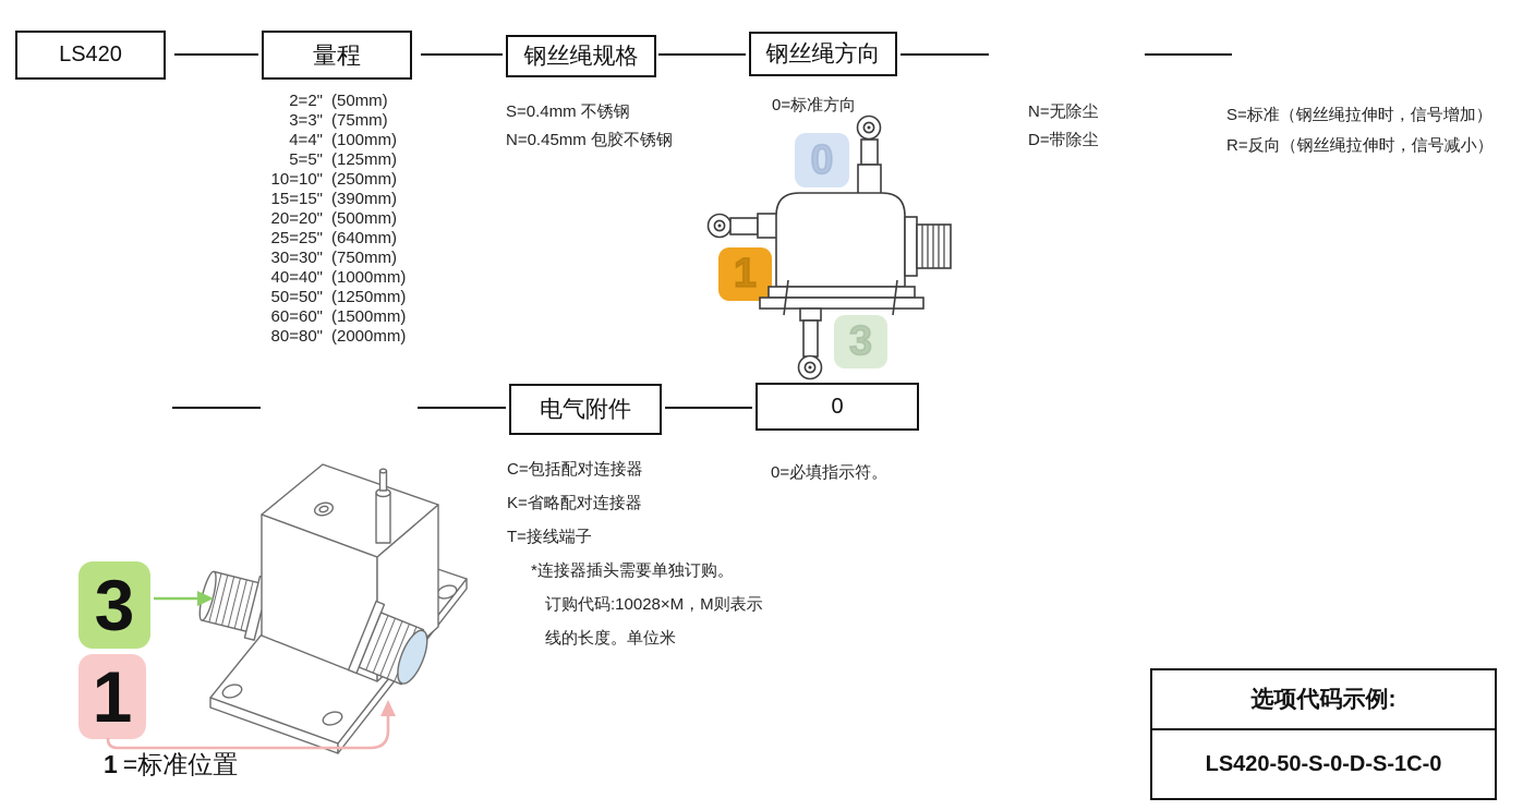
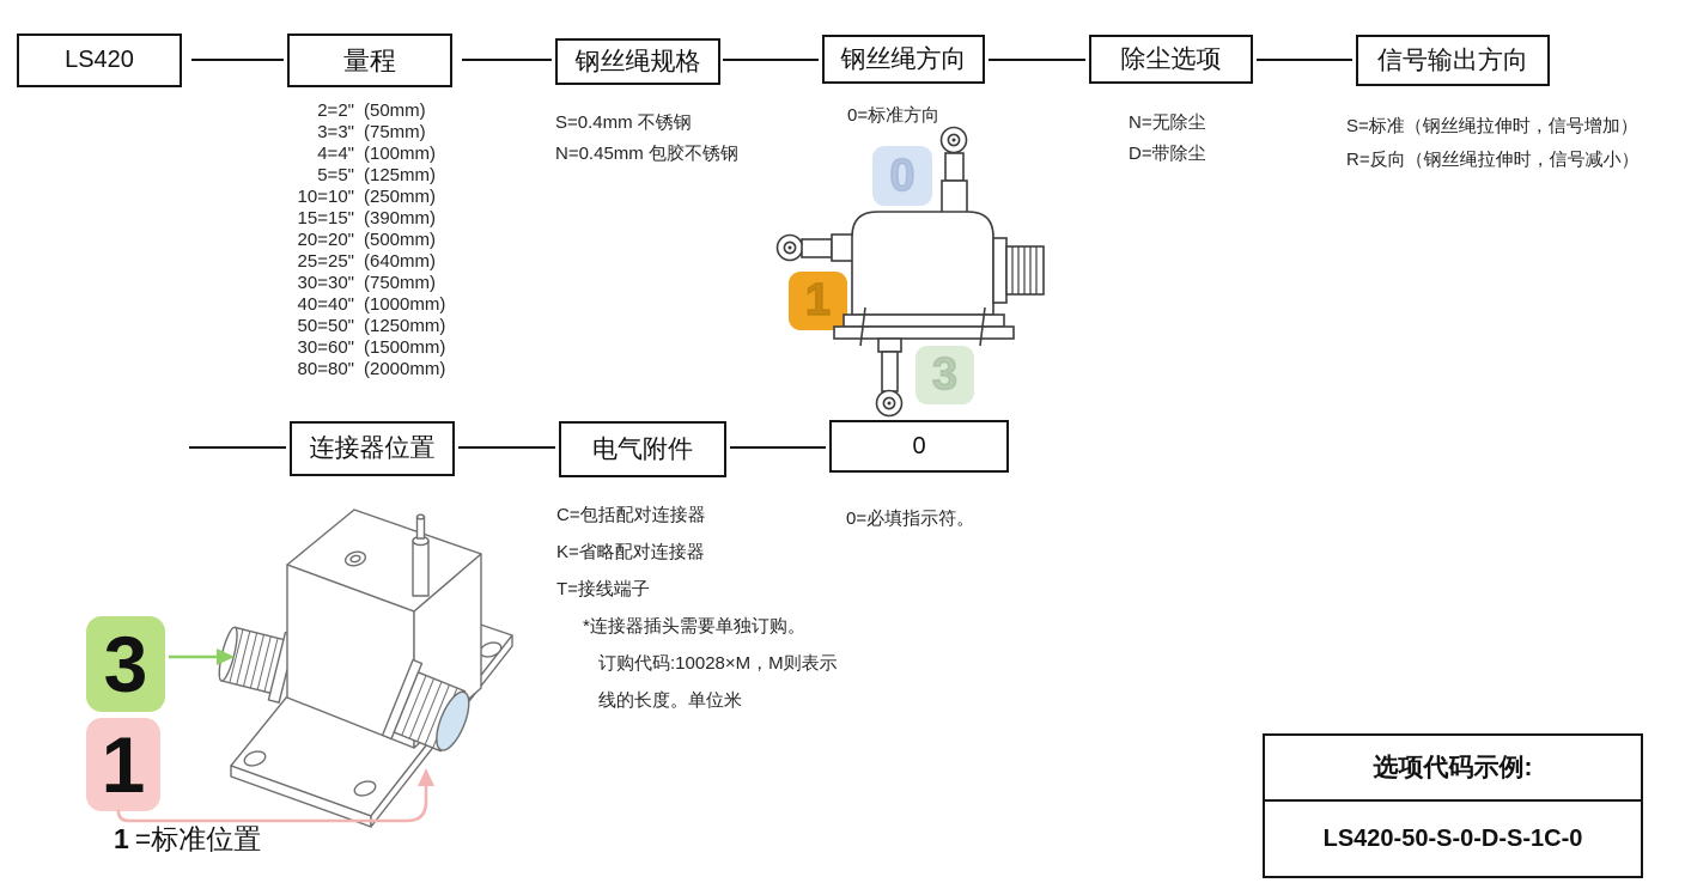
  0
  1
  3
  3
  1
  LS420
  量程
  钢丝绳规格
  钢丝绳方向
+ 除尘选项
+ 信号输出方向
  2=2"
  (50mm)
  3=3"
  (75mm)
  4=4"
  (100mm)
  5=5"
  (125mm)
  10=10"
  (250mm)
  15=15"
  (390mm)
  20=20"
  (500mm)
  25=25"
  (640mm)
  30=30"
  (750mm)
  40=40"
  (1000mm)
  50=50"
  (1250mm)
- 60=60"
+ 30=60"
  (1500mm)
  80=80"
  (2000mm)
  S=0.4mm 不锈钢
  N=0.45mm 包胶不锈钢
  0=标准方向
  N=无除尘
  D=带除尘
  S=标准（钢丝绳拉伸时，信号增加）
  R=反向（钢丝绳拉伸时，信号减小）
+ 连接器位置
  电气附件
  0
  C=包括配对连接器
  K=省略配对连接器
  T=接线端子
  *连接器插头需要单独订购。
  订购代码:10028×M，M则表示
  线的长度。单位米
  0=必填指示符。
  1 =标准位置
  选项代码示例:
  LS420-50-S-0-D-S-1C-0
